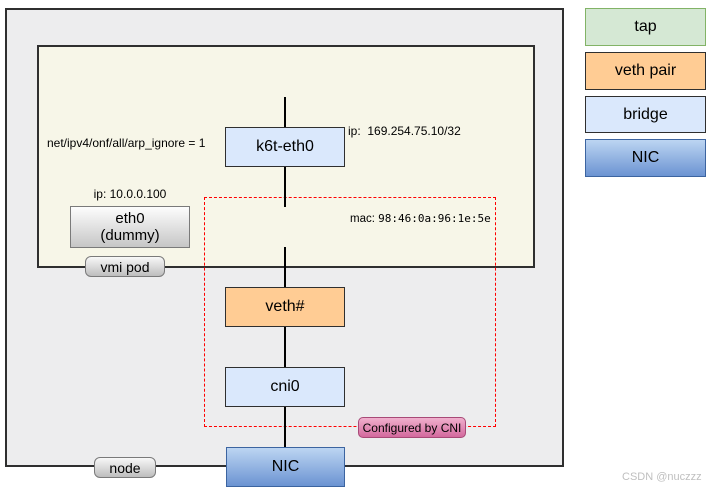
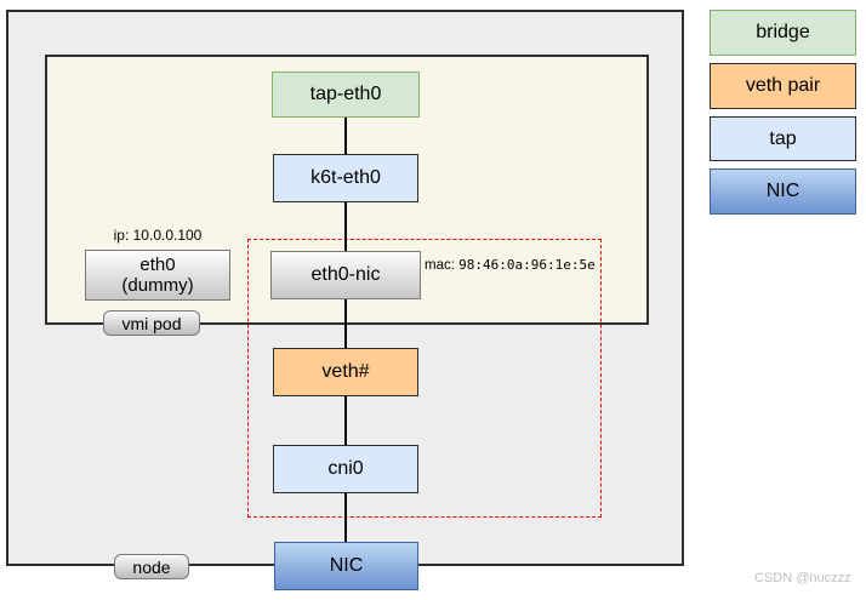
+ tap-eth0
  k6t-eth0
  eth0
  (dummy)
+ eth0-nic
  veth#
  cni0
  NIC
  vmi pod
  node
- Configured by CNI
- net/ipv4/onf/all/arp_ignore = 1
  ip: 10.0.0.100
- ip: 169.254.75.10/32
  mac: 98:46:0a:96:1e:5e
- tap
+ bridge
  veth pair
- bridge
+ tap
  NIC
  CSDN @nuczzz
